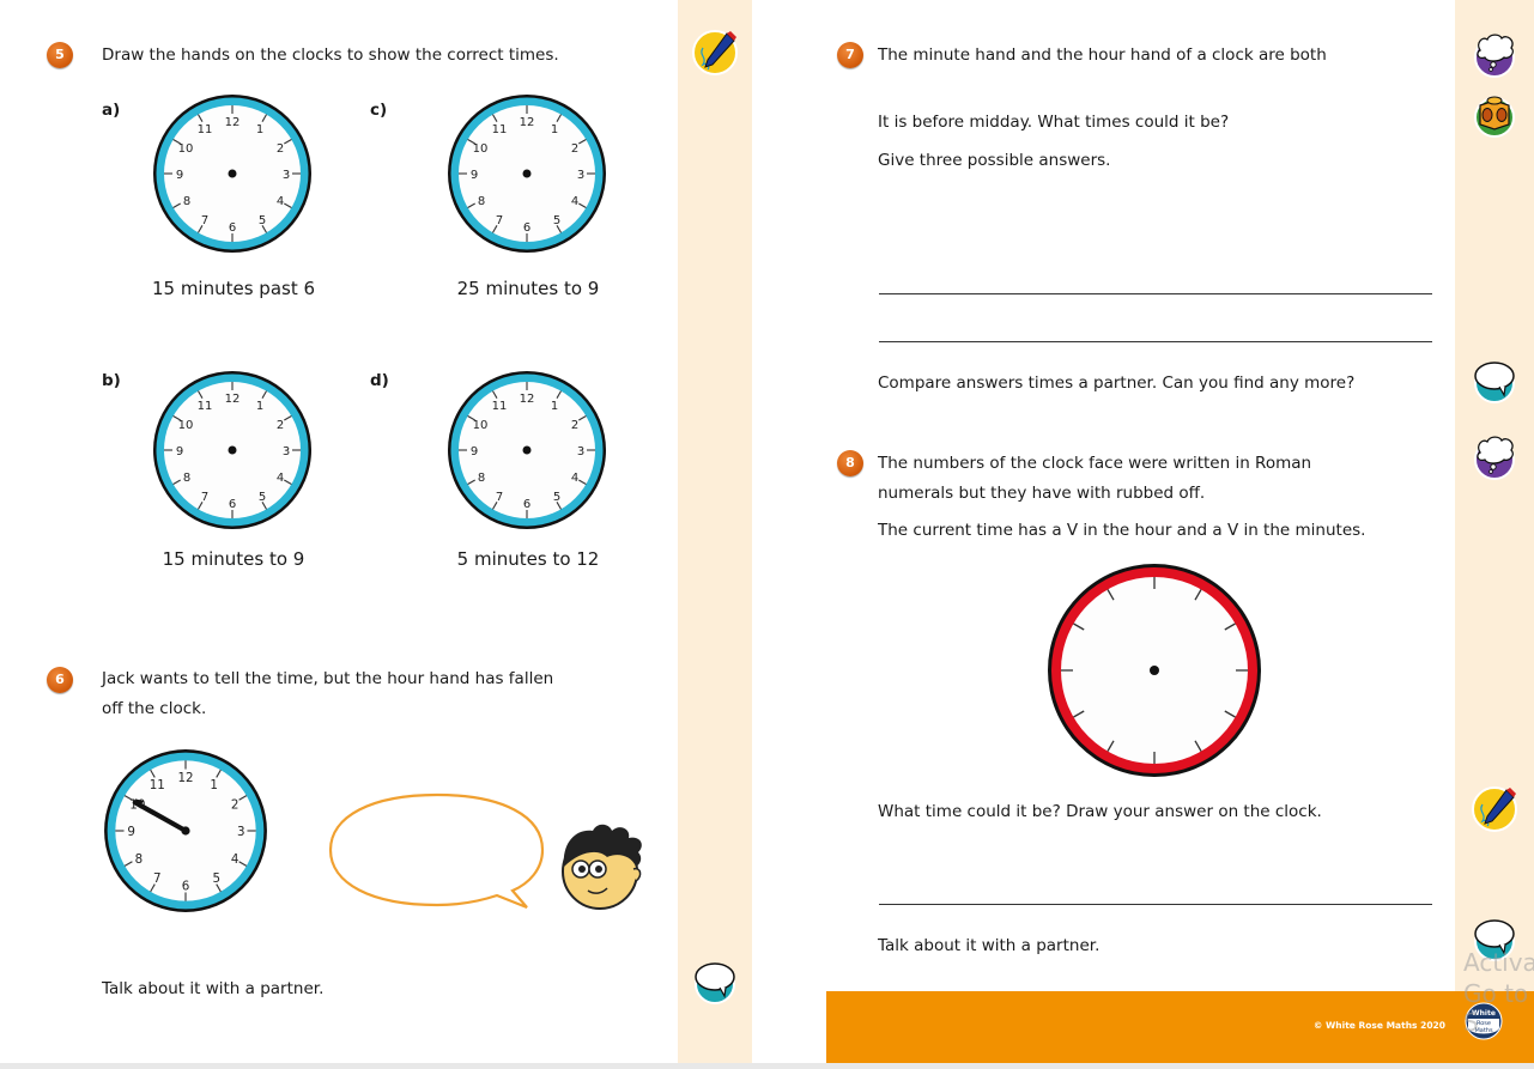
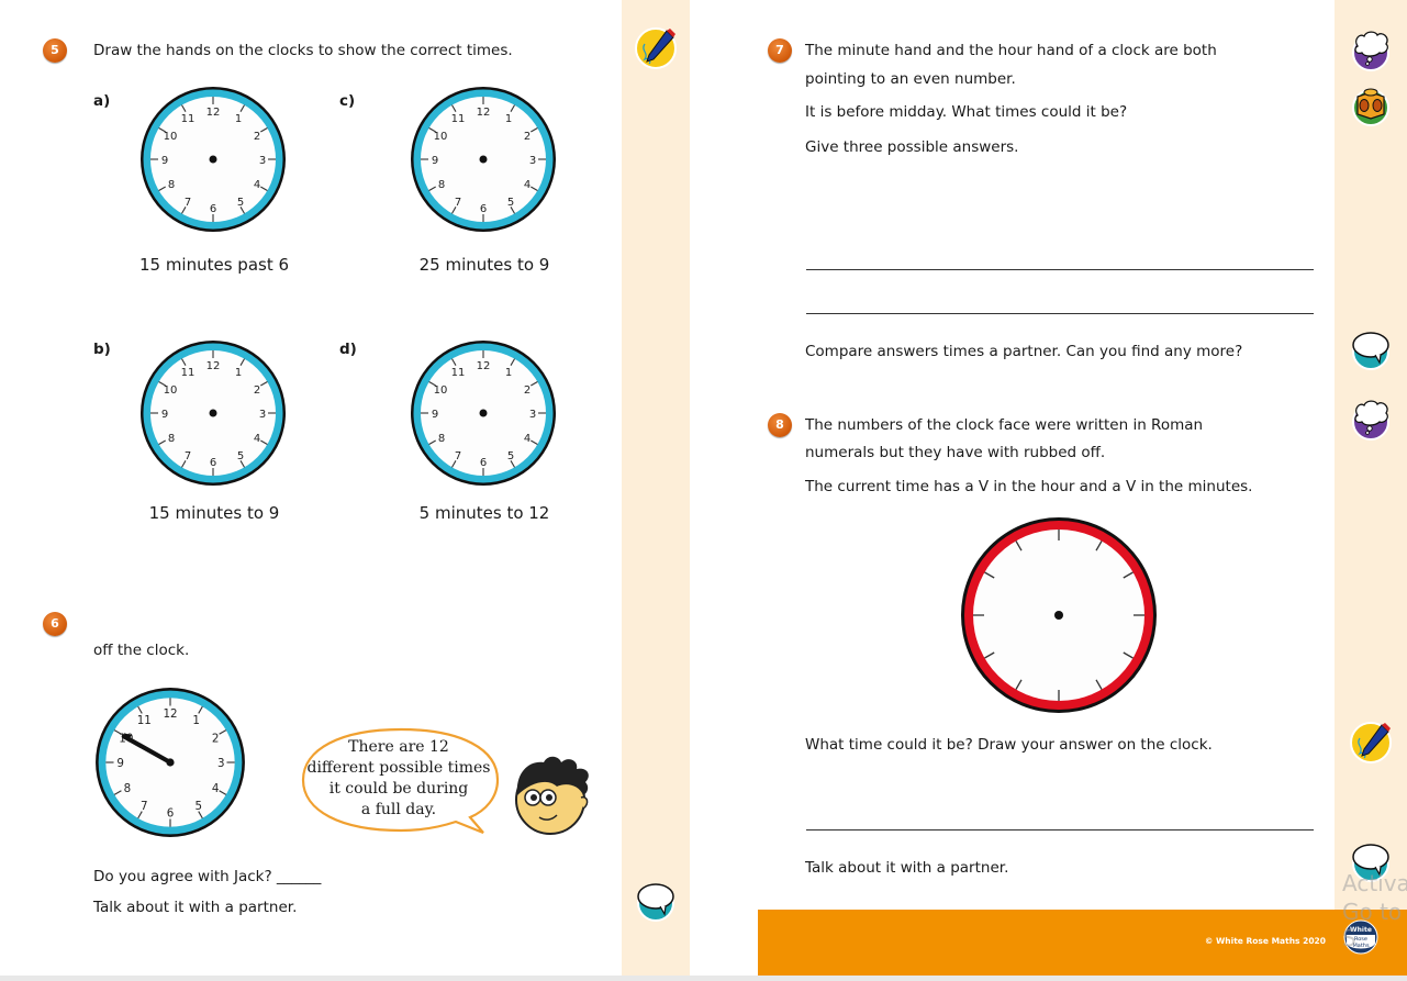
  5
  Draw the hands on the clocks to show the correct times.
  a)
  c)
  b)
  d)
  15 minutes past 6
  25 minutes to 9
  15 minutes to 9
  5 minutes to 12
  6
- Jack wants to tell the time, but the hour hand has fallen
  off the clock.
+ There are 12
+ different possible times
+ it could be during
+ a full day.
+ Do you agree with Jack? ______
  Talk about it with a partner.
  7
  The minute hand and the hour hand of a clock are both
+ pointing to an even number.
  It is before midday. What times could it be?
  Give three possible answers.
  Compare answers times a partner. Can you find any more?
  8
  The numbers of the clock face were written in Roman
  numerals but they have with rubbed off.
  The current time has a V in the hour and a V in the minutes.
  What time could it be? Draw your answer on the clock.
  Talk about it with a partner.
  © White Rose Maths 2020
  Activa
  Go to S
